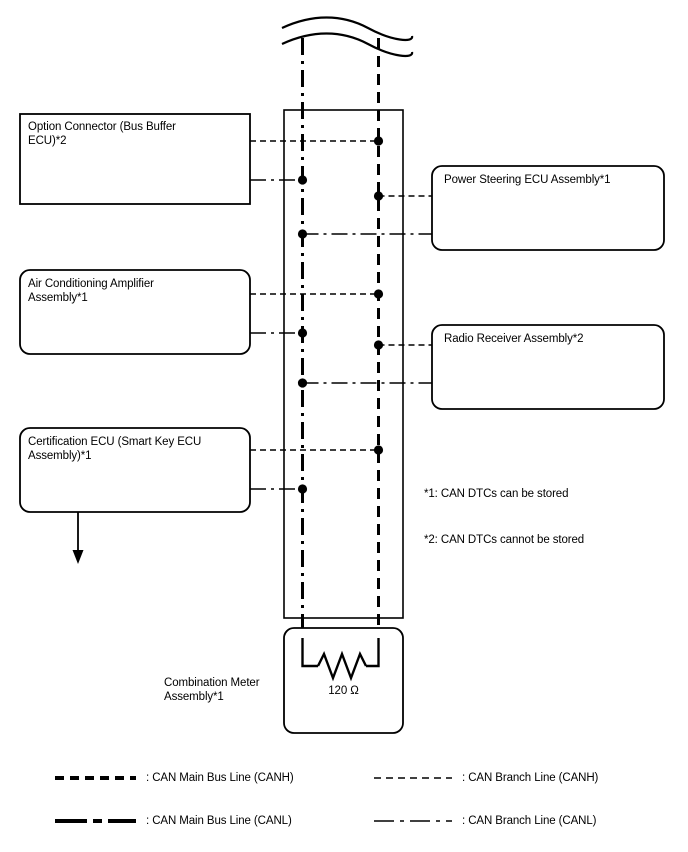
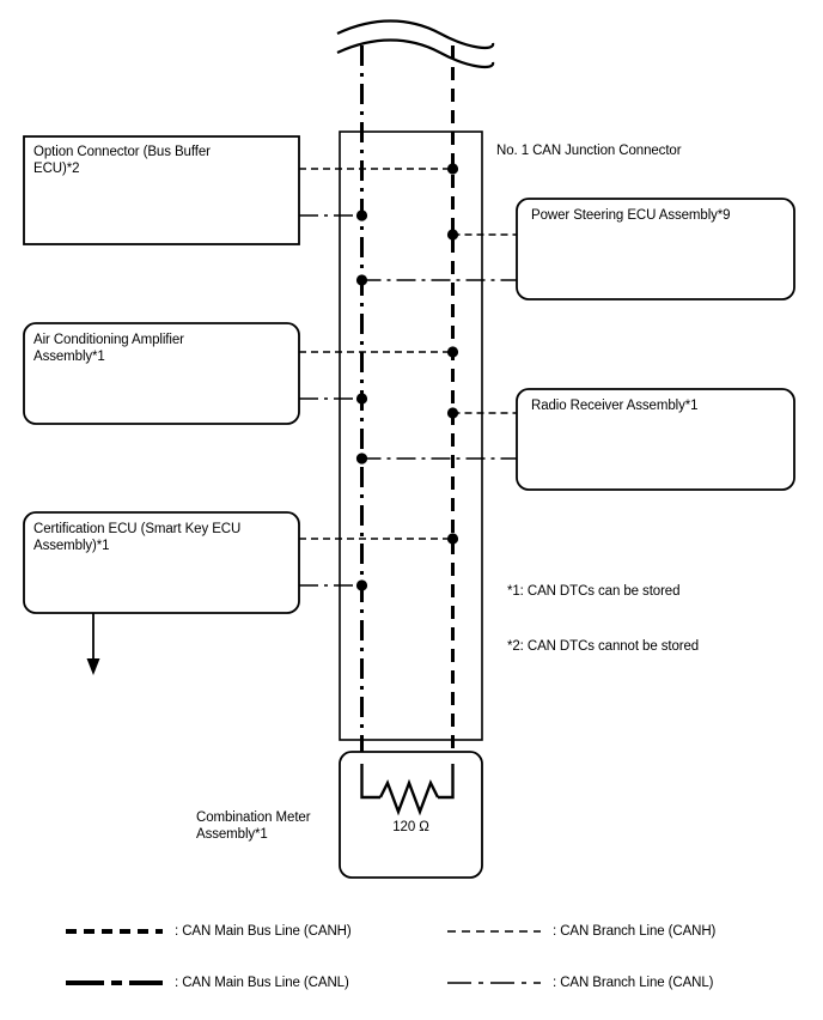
  Option Connector (Bus Buffer
  ECU)*2
  Air Conditioning Amplifier
  Assembly*1
  Certification ECU (Smart Key ECU
  Assembly)*1
- Power Steering ECU Assembly*1
+ Power Steering ECU Assembly*9
- Radio Receiver Assembly*2
+ Radio Receiver Assembly*1
+ No. 1 CAN Junction Connector
  Combination Meter
  Assembly*1
  120 Ω
  *1: CAN DTCs can be stored
  *2: CAN DTCs cannot be stored
  : CAN Main Bus Line (CANH)
  : CAN Branch Line (CANH)
  : CAN Main Bus Line (CANL)
  : CAN Branch Line (CANL)
